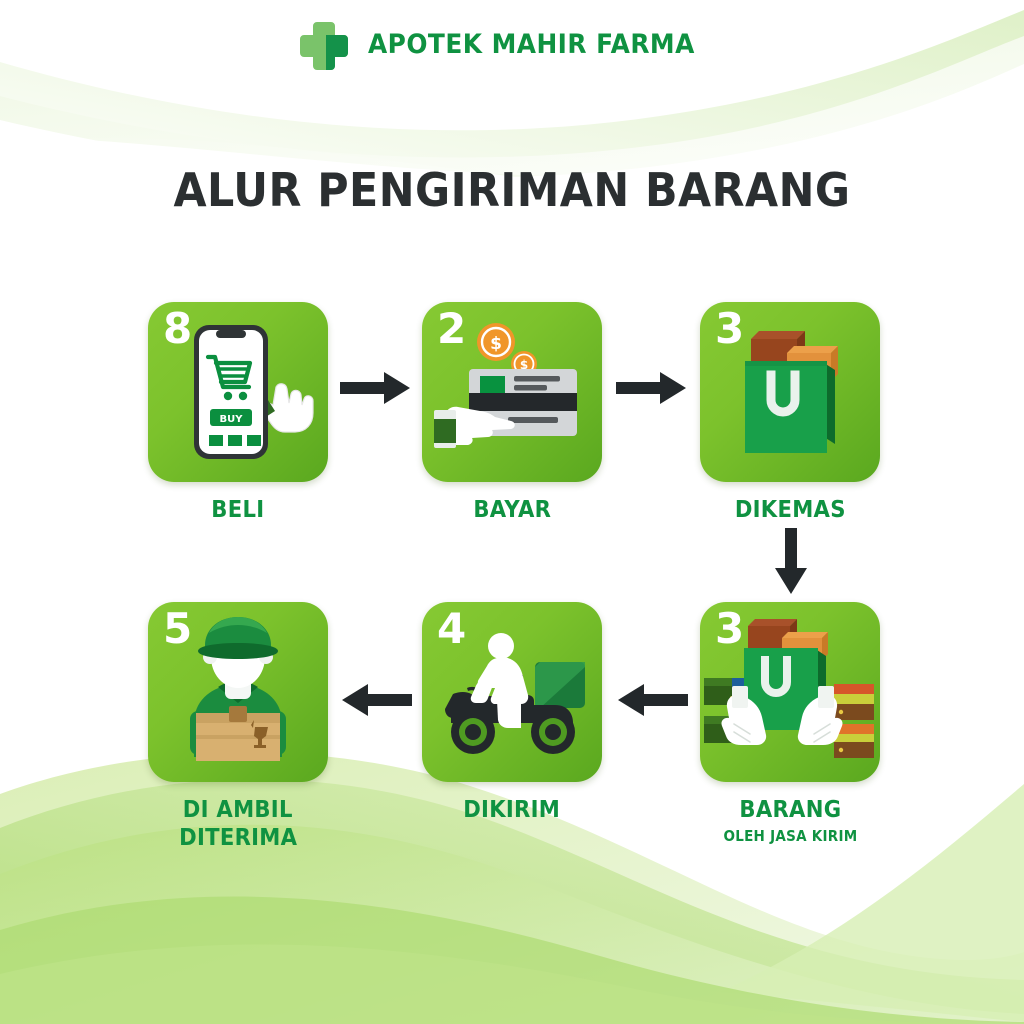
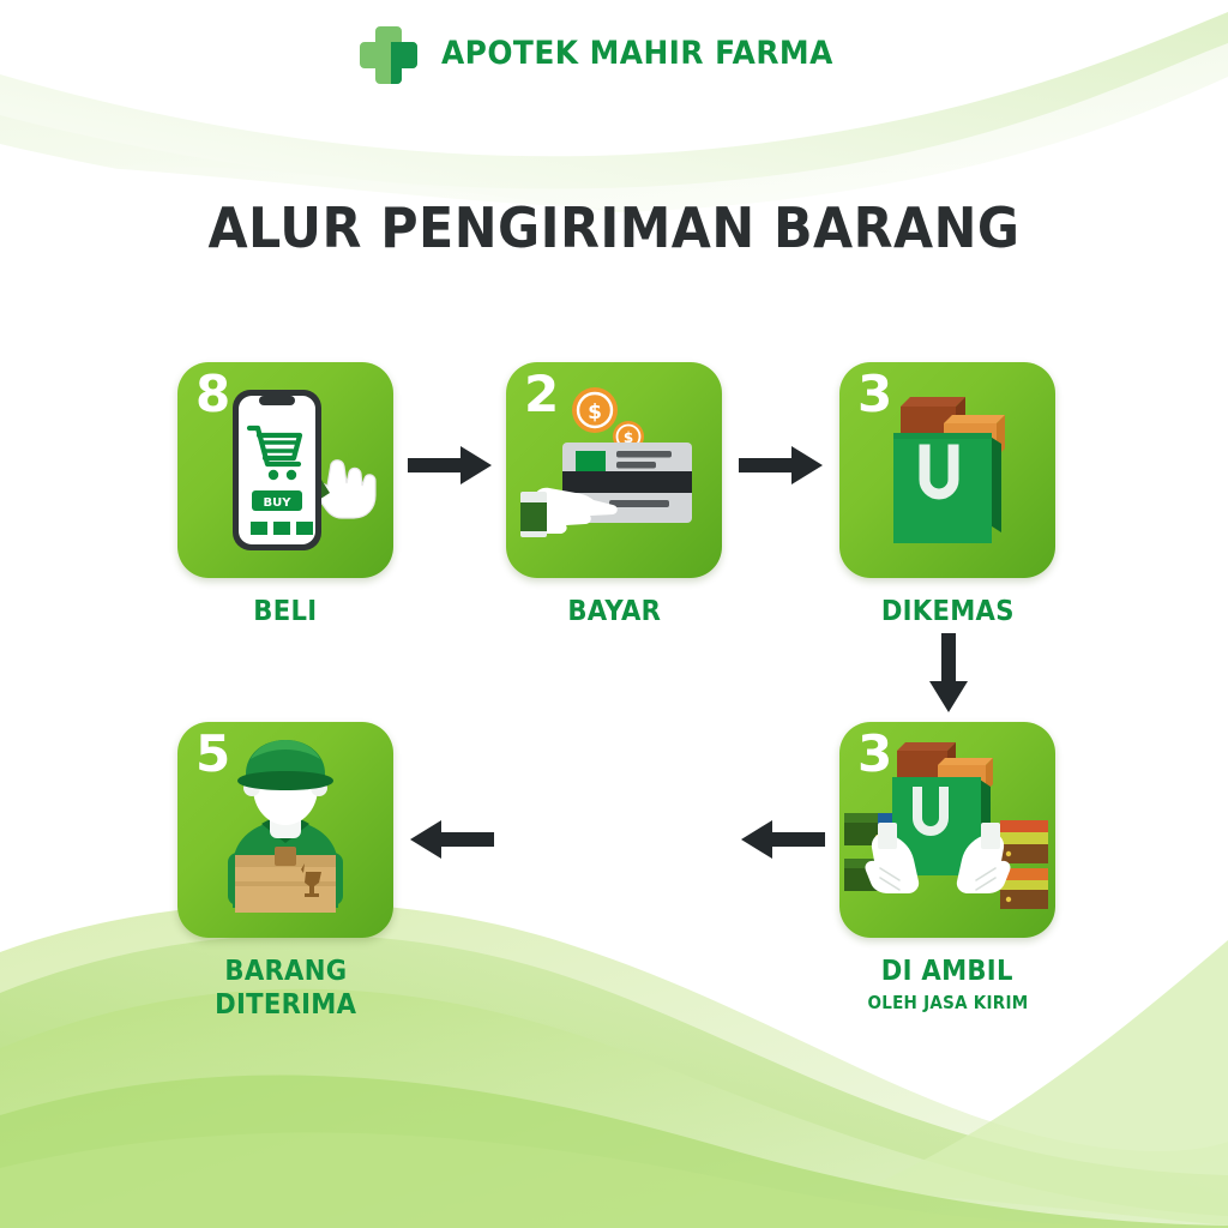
  APOTEK MAHIR FARMA
  ALUR PENGIRIMAN BARANG
  8
  BUY
  BELI
  2
  $
  $
  BAYAR
  3
  DIKEMAS
  3
- BARANG
+ DI AMBIL
  OLEH JASA KIRIM
- 4
- DIKIRIM
  5
- DI AMBIL
+ BARANG
  DITERIMA
